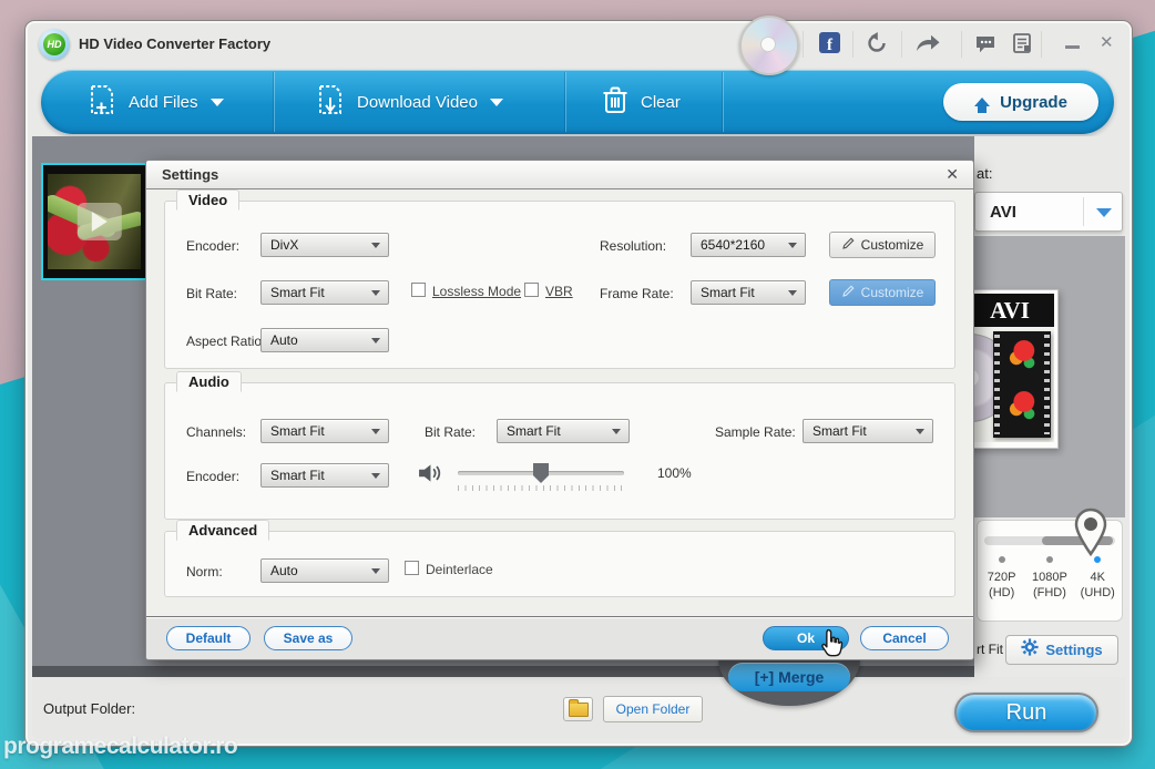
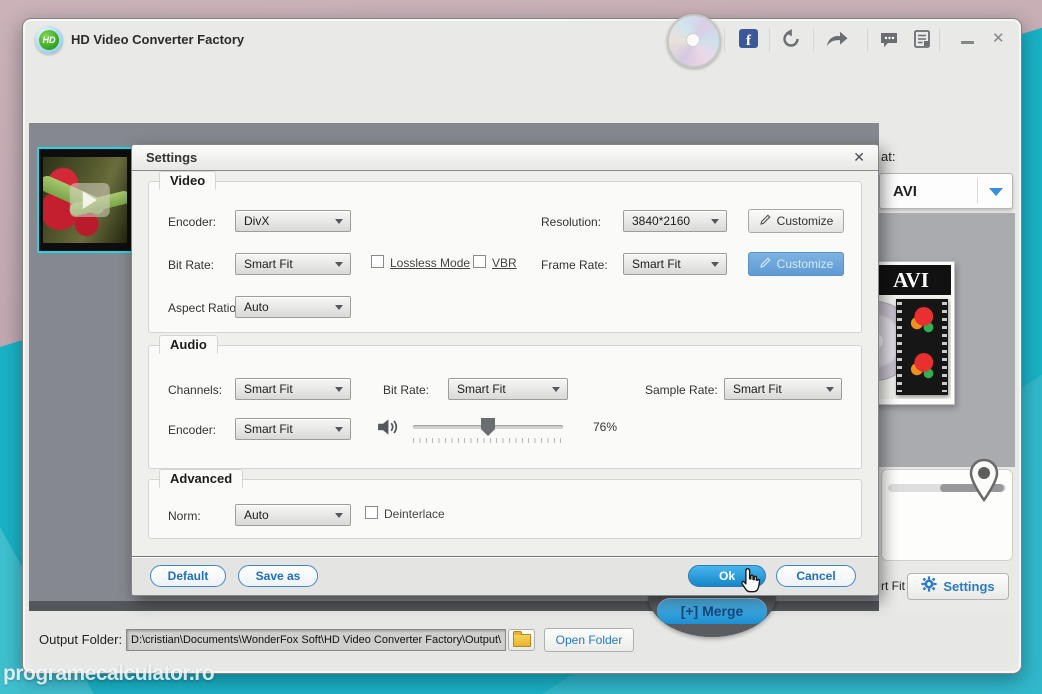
  HD
  HD Video Converter Factory
  f
  ✕
- Add Files
- Download Video
- Clear
- Upgrade
  at:
  AVI
  AVI
- 720P
- (HD)
- 1080P
- (FHD)
- 4K
- (UHD)
  rt Fit
  Settings
  Settings
  ✕
  Video
  Encoder:
  DivX
  Resolution:
- 6540*2160
+ 3840*2160
  Customize
  Bit Rate:
  Smart Fit
  Lossless Mode
  VBR
  Frame Rate:
  Smart Fit
  Customize
  Aspect Ratio
  Auto
  Audio
  Channels:
  Smart Fit
  Bit Rate:
  Smart Fit
  Sample Rate:
  Smart Fit
  Encoder:
  Smart Fit
- 100%
+ 76%
  Advanced
  Norm:
  Auto
  Deinterlace
  Default
  Save as
  Ok
  Cancel
  Output Folder:
+ D:\cristian\Documents\WonderFox Soft\HD Video Converter Factory\Output\
  Open Folder
  [+] Merge
- Run
  programecalculator.ro
